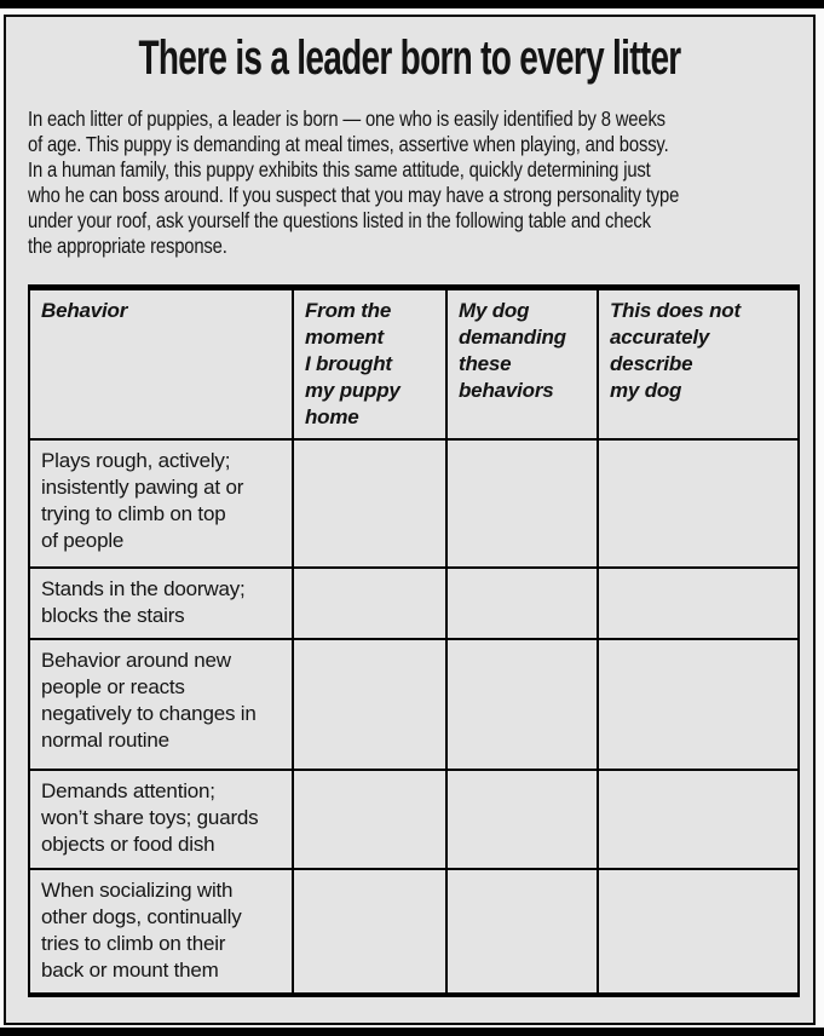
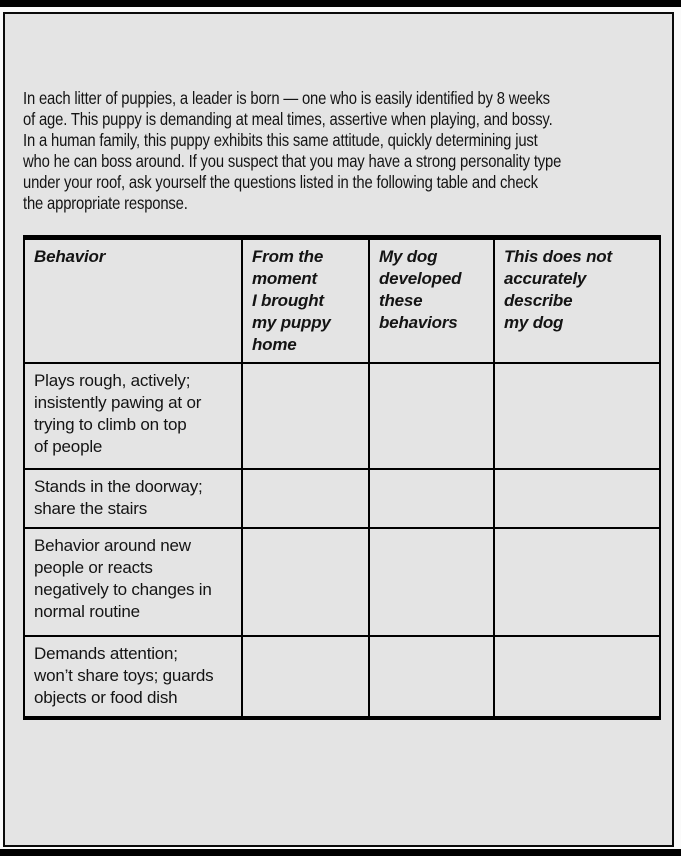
- There is a leader born to every litter
  In each litter of puppies, a leader is born — one who is easily identified by 8 weeks
  of age. This puppy is demanding at meal times, assertive when playing, and bossy.
  In a human family, this puppy exhibits this same attitude, quickly determining just
  who he can boss around. If you suspect that you may have a strong personality type
  under your roof, ask yourself the questions listed in the following table and check
  the appropriate response.
- Behavior	From the moment I brought my puppy home	My dog demanding these behaviors	This does not accurately describe my dog
+ Behavior	From the moment I brought my puppy home	My dog developed these behaviors	This does not accurately describe my dog
  Plays rough, actively; insistently pawing at or trying to climb on top of people
- Stands in the doorway; blocks the stairs
+ Stands in the doorway; share the stairs
  Behavior around new people or reacts negatively to changes in normal routine
  Demands attention; won’t share toys; guards objects or food dish
- When socializing with other dogs, continually tries to climb on their back or mount them
